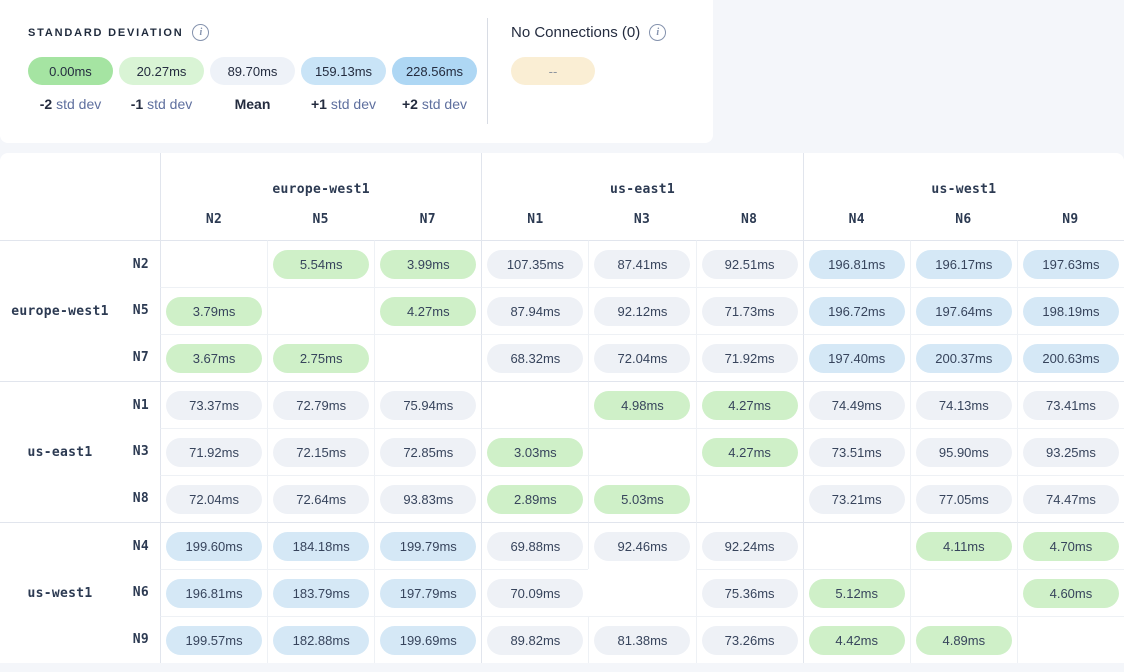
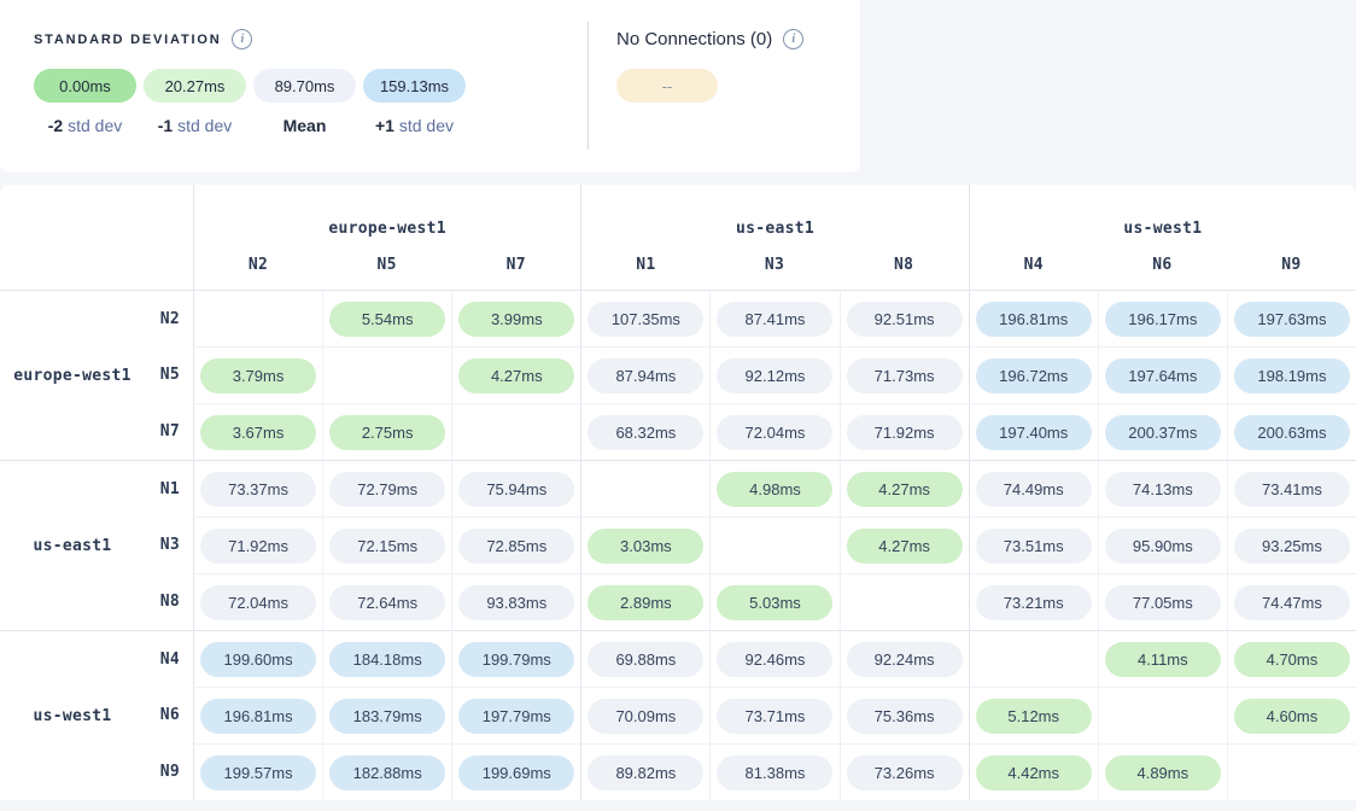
  STANDARD DEVIATION
  i
  0.00ms
  -2 std dev
  20.27ms
  -1 std dev
  89.70ms
  Mean
  159.13ms
  +1 std dev
- 228.56ms
- +2 std dev
  No Connections (0)
  i
  --
  europe-west1
  N2
  N5
  N7
  us-east1
  N1
  N3
  N8
  us-west1
  N4
  N6
  N9
  europe-west1
  N2
  5.54ms
  3.99ms
  107.35ms
  87.41ms
  92.51ms
  196.81ms
  196.17ms
  197.63ms
  N5
  3.79ms
  4.27ms
  87.94ms
  92.12ms
  71.73ms
  196.72ms
  197.64ms
  198.19ms
  N7
  3.67ms
  2.75ms
  68.32ms
  72.04ms
  71.92ms
  197.40ms
  200.37ms
  200.63ms
  us-east1
  N1
  73.37ms
  72.79ms
  75.94ms
  4.98ms
  4.27ms
  74.49ms
  74.13ms
  73.41ms
  N3
  71.92ms
  72.15ms
  72.85ms
  3.03ms
  4.27ms
  73.51ms
  95.90ms
  93.25ms
  N8
  72.04ms
  72.64ms
  93.83ms
  2.89ms
  5.03ms
  73.21ms
  77.05ms
  74.47ms
  us-west1
  N4
  199.60ms
  184.18ms
  199.79ms
  69.88ms
  92.46ms
  92.24ms
  4.11ms
  4.70ms
  N6
  196.81ms
  183.79ms
  197.79ms
  70.09ms
+ 73.71ms
  75.36ms
  5.12ms
  4.60ms
  N9
  199.57ms
  182.88ms
  199.69ms
  89.82ms
  81.38ms
  73.26ms
  4.42ms
  4.89ms
